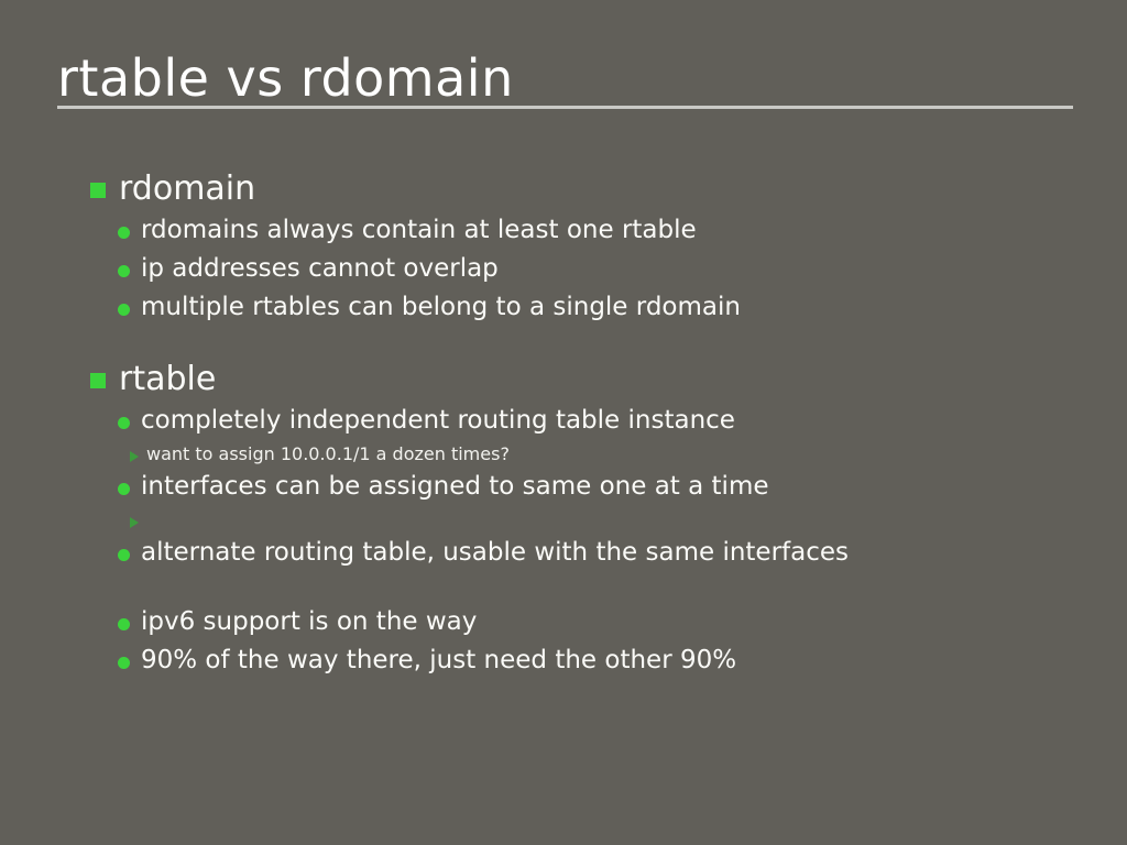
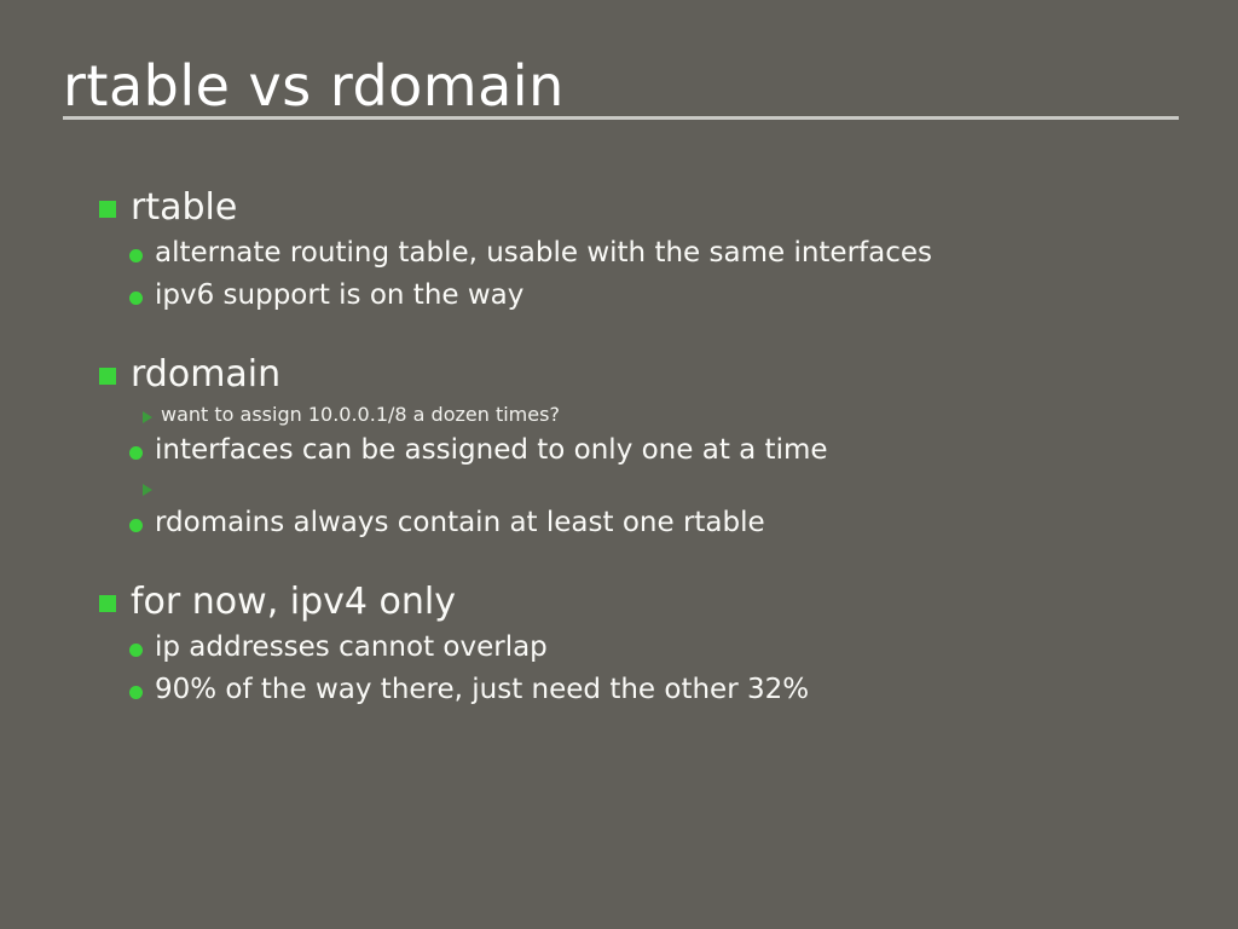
  rtable vs rdomain
- rdomain
+ rtable
- rdomains always contain at least one rtable
+ alternate routing table, usable with the same interfaces
- ip addresses cannot overlap
+ ipv6 support is on the way
- multiple rtables can belong to a single rdomain
- rtable
+ rdomain
- completely independent routing table instance
- want to assign 10.0.0.1/1 a dozen times?
+ want to assign 10.0.0.1/8 a dozen times?
- interfaces can be assigned to same one at a time
+ interfaces can be assigned to only one at a time
- alternate routing table, usable with the same interfaces
+ rdomains always contain at least one rtable
+ for now, ipv4 only
- ipv6 support is on the way
+ ip addresses cannot overlap
- 90% of the way there, just need the other 90%
+ 90% of the way there, just need the other 32%
